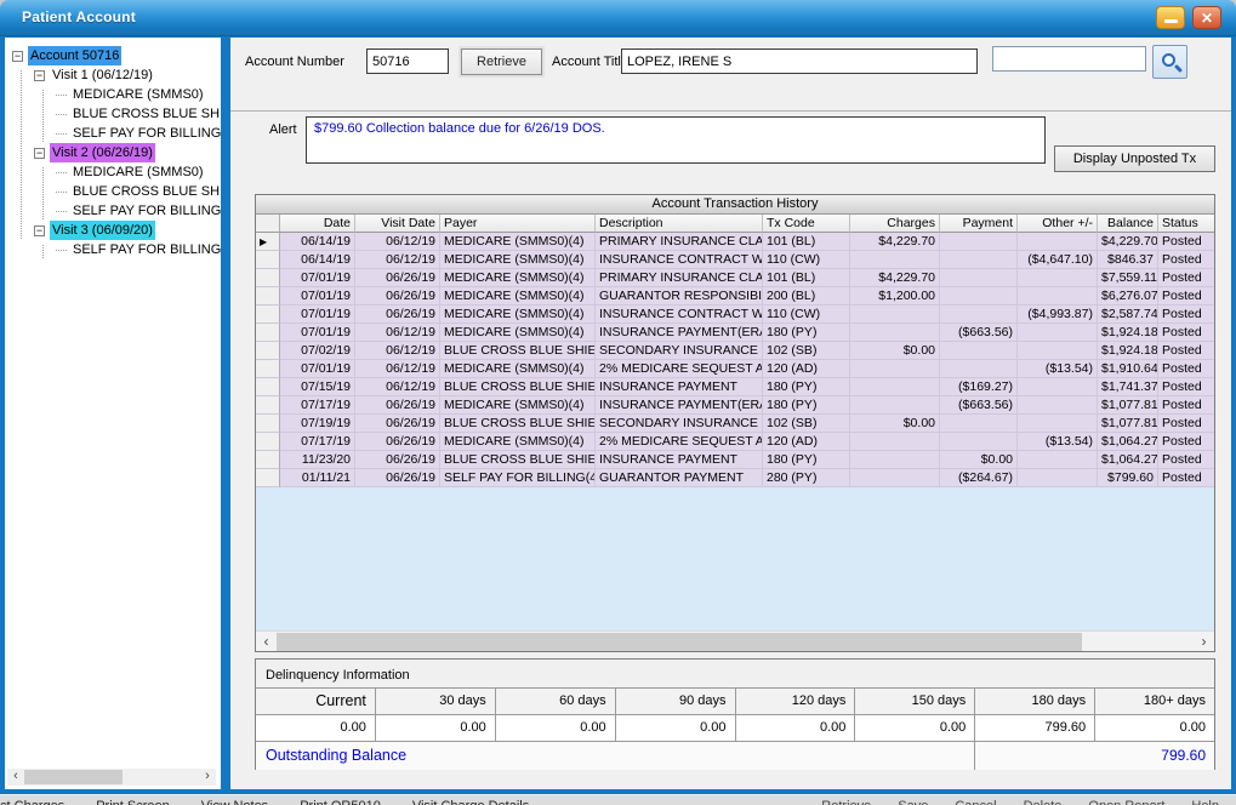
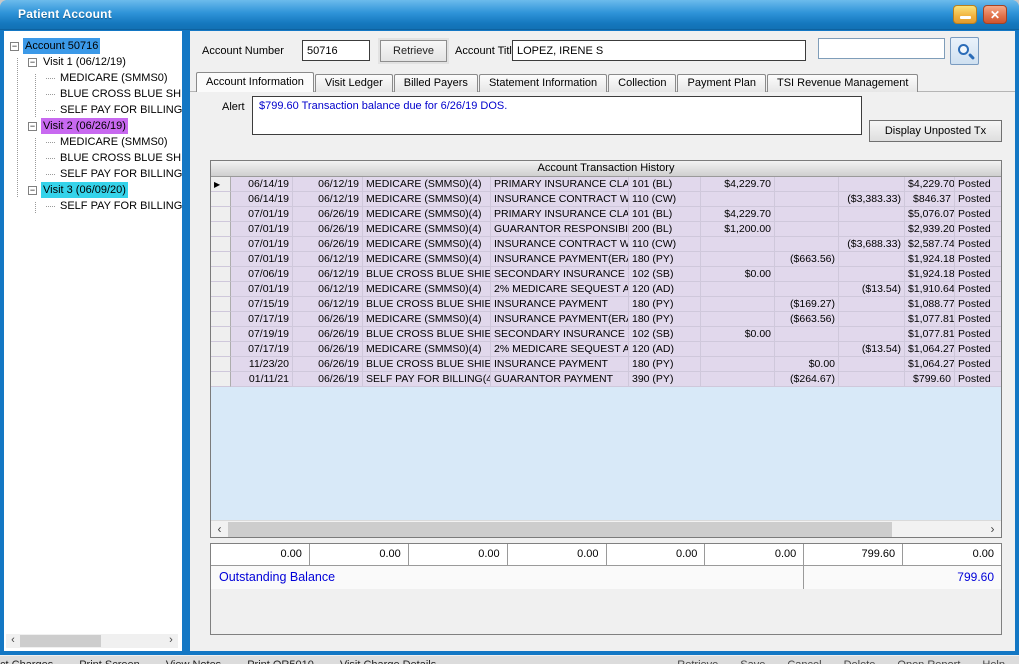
  Patient Account
  ✕
  −
  Account 50716
  −
  Visit 1 (06/12/19)
  MEDICARE (SMMS0)
  BLUE CROSS BLUE SH
  SELF PAY FOR BILLING
  −
  Visit 2 (06/26/19)
  MEDICARE (SMMS0)
  BLUE CROSS BLUE SH
  SELF PAY FOR BILLING
  −
  Visit 3 (06/09/20)
  SELF PAY FOR BILLING
  ‹
  ›
  Account Number
  50716
  Retrieve
  Account Titl
  LOPEZ, IRENE S
+ Account Information
+ Visit Ledger
+ Billed Payers
+ Statement Information
+ Collection
+ Payment Plan
+ TSI Revenue Management
  Alert
- $799.60 Collection balance due for 6/26/19 DOS.
+ $799.60 Transaction balance due for 6/26/19 DOS.
  Display Unposted Tx
  Account Transaction History
- Date
- Visit Date
- Payer
- Description
- Tx Code
- Charges
- Payment
- Other +/-
- Balance
- Status
  ▶
  06/14/19
  06/12/19
  MEDICARE (SMMS0)(4)
  PRIMARY INSURANCE CLA
  101 (BL)
  $4,229.70
  $4,229.70
  Posted
  06/14/19
  06/12/19
  MEDICARE (SMMS0)(4)
  INSURANCE CONTRACT W
  110 (CW)
- ($4,647.10)
+ ($3,383.33)
  $846.37
  Posted
  07/01/19
  06/26/19
  MEDICARE (SMMS0)(4)
  PRIMARY INSURANCE CLA
  101 (BL)
  $4,229.70
- $7,559.11
+ $5,076.07
  Posted
  07/01/19
  06/26/19
  MEDICARE (SMMS0)(4)
  GUARANTOR RESPONSIBI
  200 (BL)
  $1,200.00
- $6,276.07
+ $2,939.20
  Posted
  07/01/19
  06/26/19
  MEDICARE (SMMS0)(4)
  INSURANCE CONTRACT W
  110 (CW)
- ($4,993.87)
+ ($3,688.33)
  $2,587.74
  Posted
  07/01/19
  06/12/19
  MEDICARE (SMMS0)(4)
  INSURANCE PAYMENT(ER
  180 (PY)
  ($663.56)
  $1,924.18
  Posted
- 07/02/19
+ 07/06/19
  06/12/19
  BLUE CROSS BLUE SHIE
  SECONDARY INSURANCE
  102 (SB)
  $0.00
  $1,924.18
  Posted
  07/01/19
  06/12/19
  MEDICARE (SMMS0)(4)
  2% MEDICARE SEQUEST A
  120 (AD)
  ($13.54)
  $1,910.64
  Posted
  07/15/19
  06/12/19
  BLUE CROSS BLUE SHIE
  INSURANCE PAYMENT
  180 (PY)
  ($169.27)
- $1,741.37
+ $1,088.77
  Posted
  07/17/19
  06/26/19
  MEDICARE (SMMS0)(4)
  INSURANCE PAYMENT(ER
  180 (PY)
  ($663.56)
  $1,077.81
  Posted
  07/19/19
  06/26/19
  BLUE CROSS BLUE SHIE
  SECONDARY INSURANCE
  102 (SB)
  $0.00
  $1,077.81
  Posted
  07/17/19
  06/26/19
  MEDICARE (SMMS0)(4)
  2% MEDICARE SEQUEST A
  120 (AD)
  ($13.54)
  $1,064.27
  Posted
  11/23/20
  06/26/19
  BLUE CROSS BLUE SHIE
  INSURANCE PAYMENT
  180 (PY)
  $0.00
  $1,064.27
  Posted
  01/11/21
  06/26/19
  SELF PAY FOR BILLING(4
  GUARANTOR PAYMENT
- 280 (PY)
+ 390 (PY)
  ($264.67)
  $799.60
  Posted
  ‹
  ›
- Delinquency Information
- Current
- 30 days
- 60 days
- 90 days
- 120 days
- 150 days
- 180 days
- 180+ days
  0.00
  0.00
  0.00
  0.00
  0.00
  0.00
  799.60
  0.00
  Outstanding Balance
  799.60
